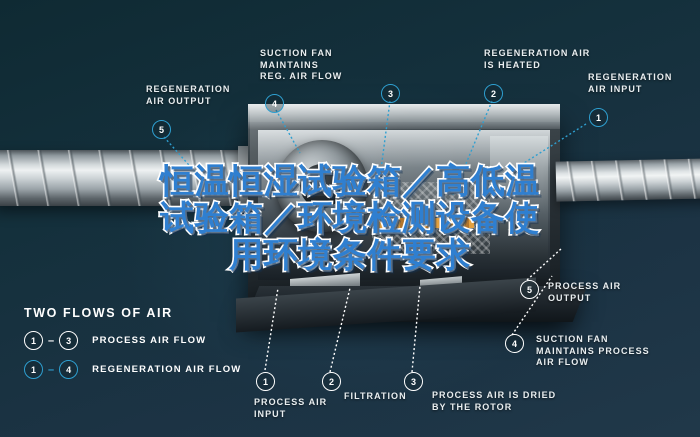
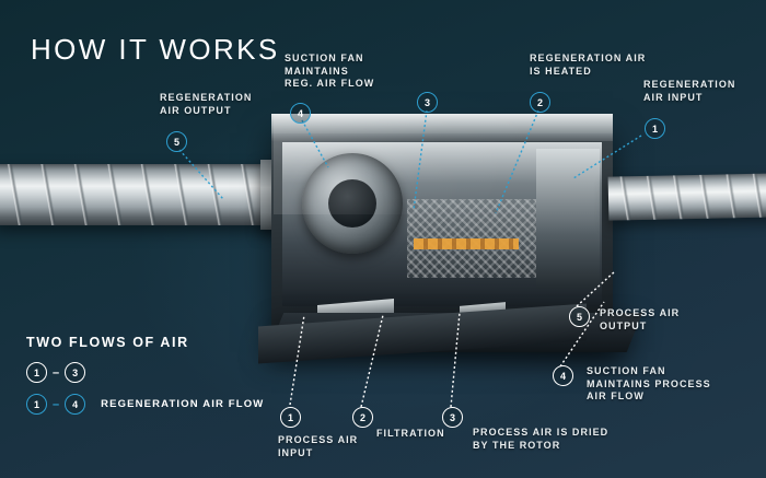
+ HOW IT WORKS
  REGENERATION
  AIR OUTPUT
  5
  SUCTION FAN
  MAINTAINS
  REG. AIR FLOW
  4
  3
  REGENERATION AIR
  IS HEATED
  2
  REGENERATION
  AIR INPUT
  1
  1
  PROCESS AIR
  INPUT
  2
  FILTRATION
  3
  PROCESS AIR IS DRIED
  BY THE ROTOR
  4
  SUCTION FAN
  MAINTAINS PROCESS
  AIR FLOW
  5
  PROCESS AIR
  OUTPUT
  TWO FLOWS OF AIR
  1
  –
  3
- PROCESS AIR FLOW
  1
  –
  4
  REGENERATION AIR FLOW
- 恒温恒湿试验箱／高低温
- 试验箱／环境检测设备使
- 用环境条件要求
